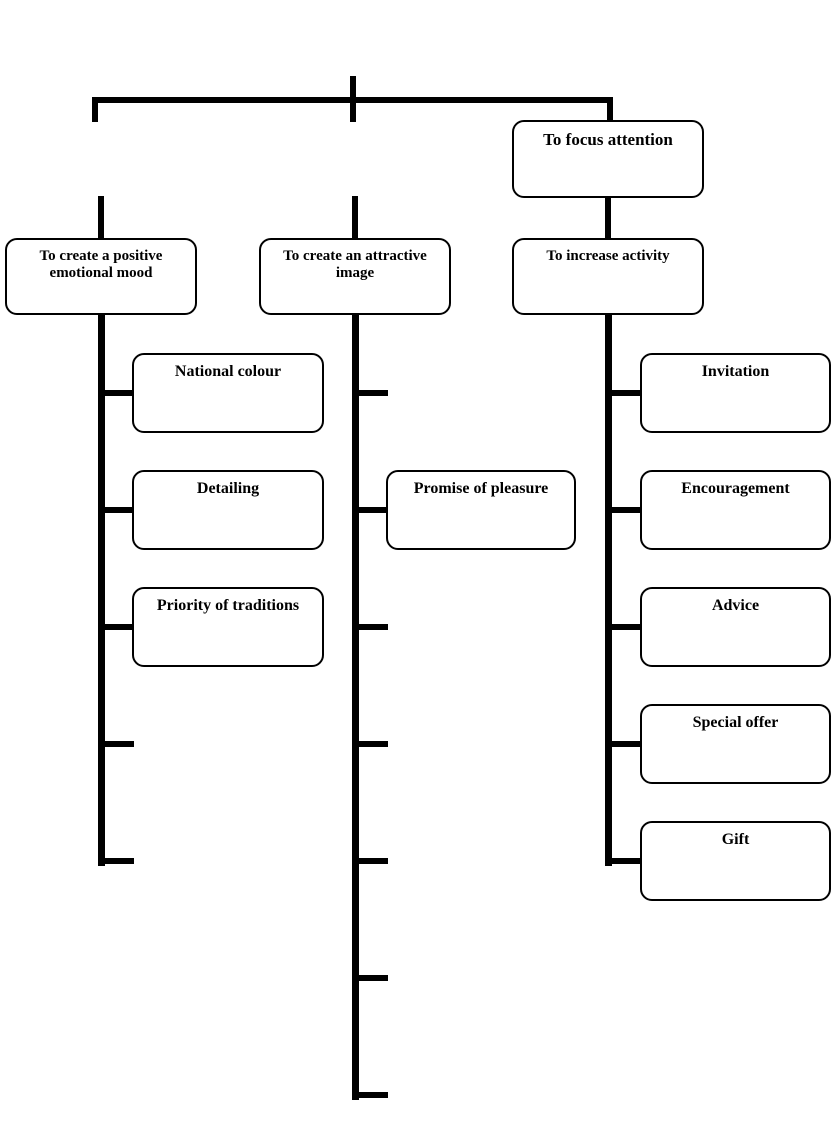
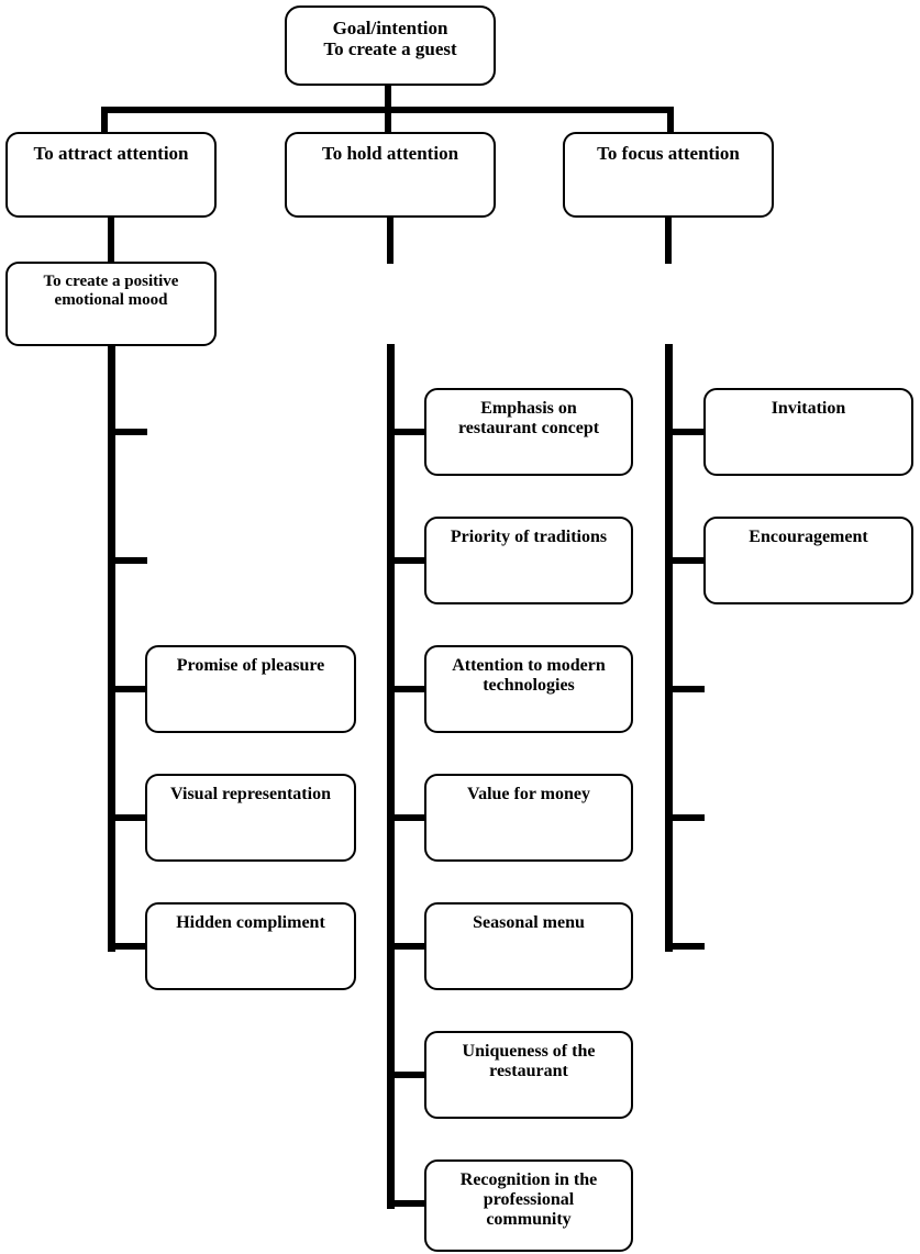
+ Goal/intention
+ To create a guest
+ To attract attention
+ To hold attention
  To focus attention
  To create a positive
  emotional mood
- To create an attractive
- image
- To increase activity
- National colour
- Detailing
- Priority of traditions
+ Promise of pleasure
+ Visual representation
+ Hidden compliment
+ Emphasis on
+ restaurant concept
- Promise of pleasure
+ Priority of traditions
+ Attention to modern
+ technologies
+ Value for money
+ Seasonal menu
+ Uniqueness of the
+ restaurant
+ Recognition in the
+ professional
+ community
  Invitation
  Encouragement
- Advice
- Special offer
- Gift
